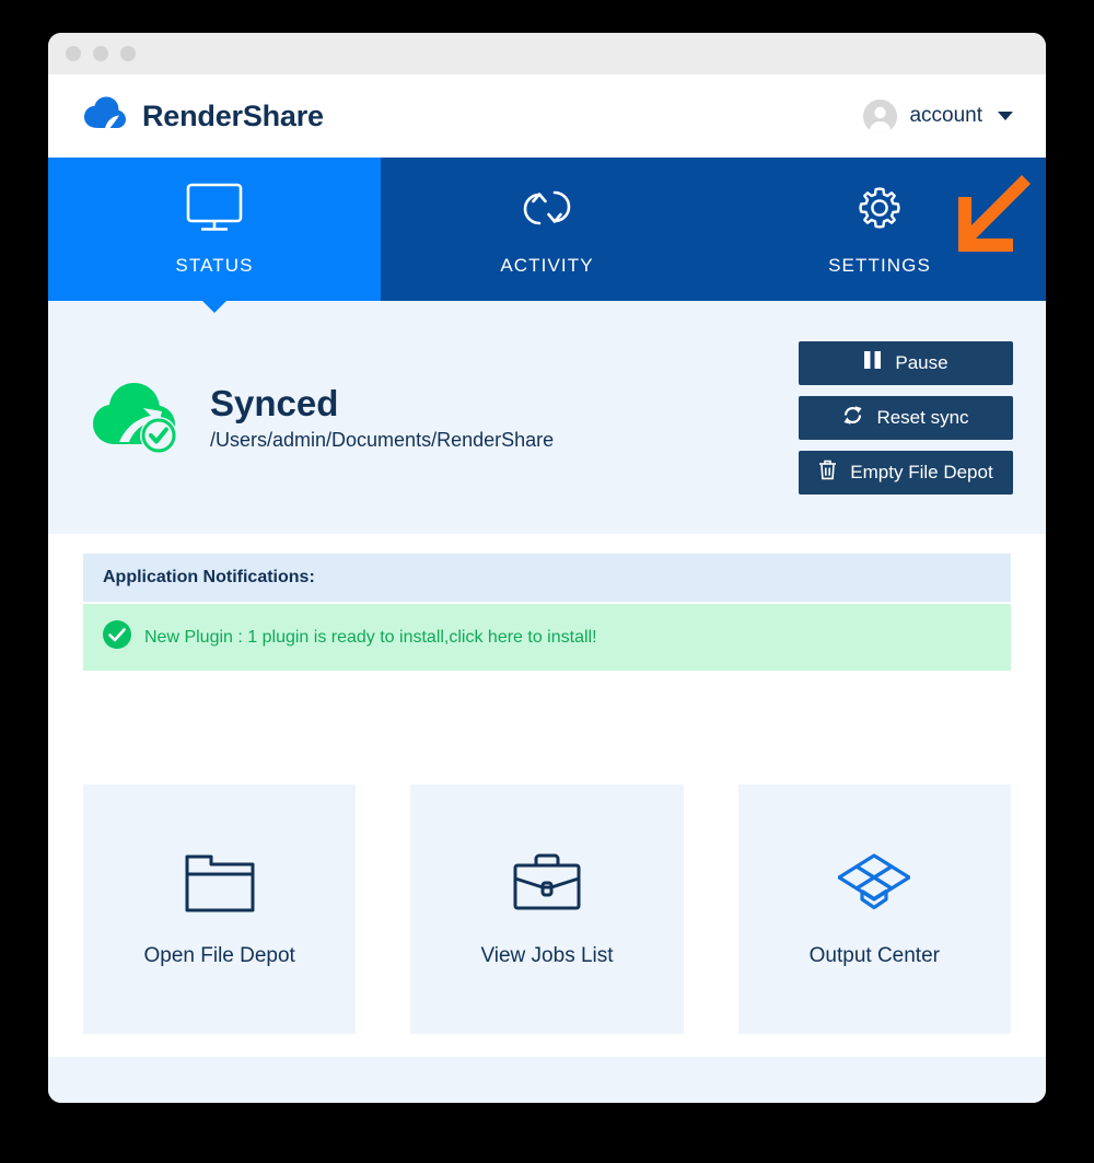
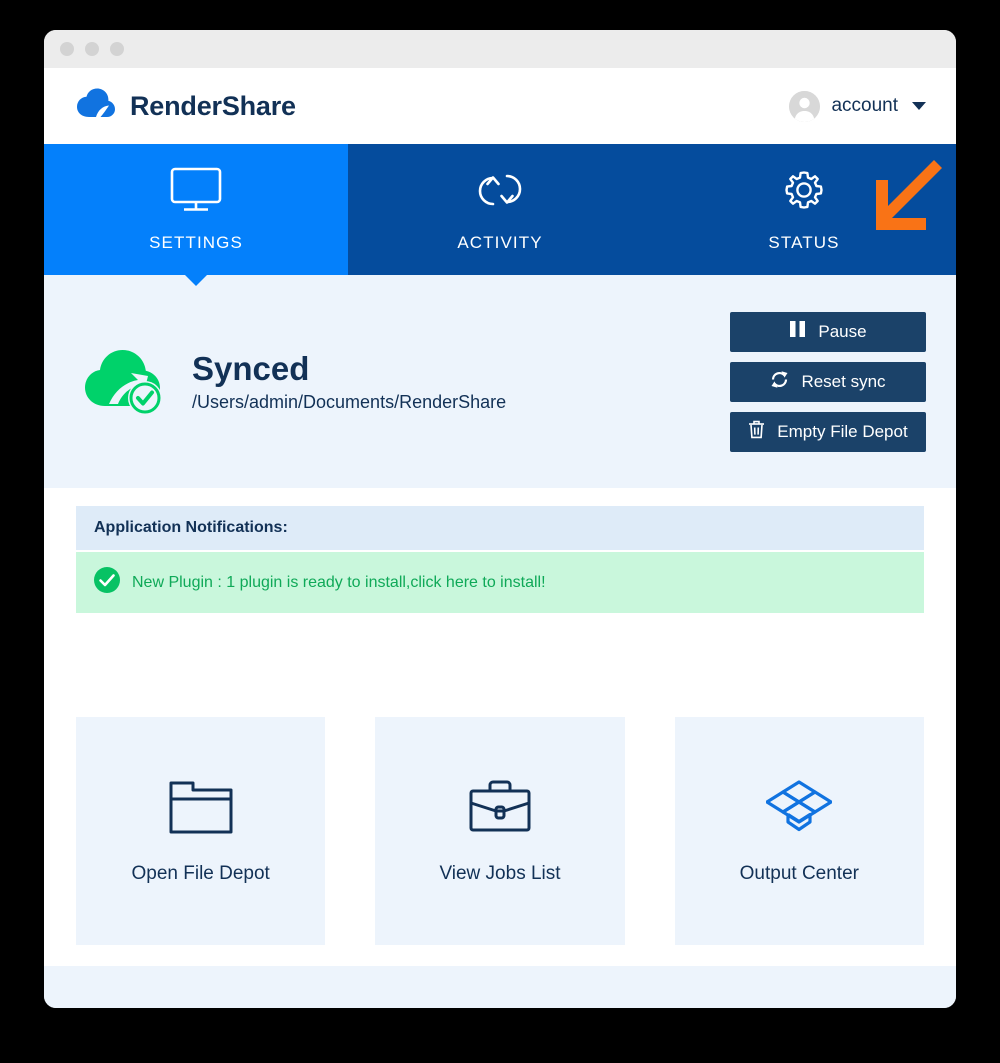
  RenderShare
  account
- STATUS
+ SETTINGS
  ACTIVITY
- SETTINGS
+ STATUS
  Synced
  /Users/admin/Documents/RenderShare
  Pause
  Reset sync
  Empty File Depot
  Application Notifications:
  New Plugin : 1 plugin is ready to install,click here to install!
  Open File Depot
  View Jobs List
  Output Center
